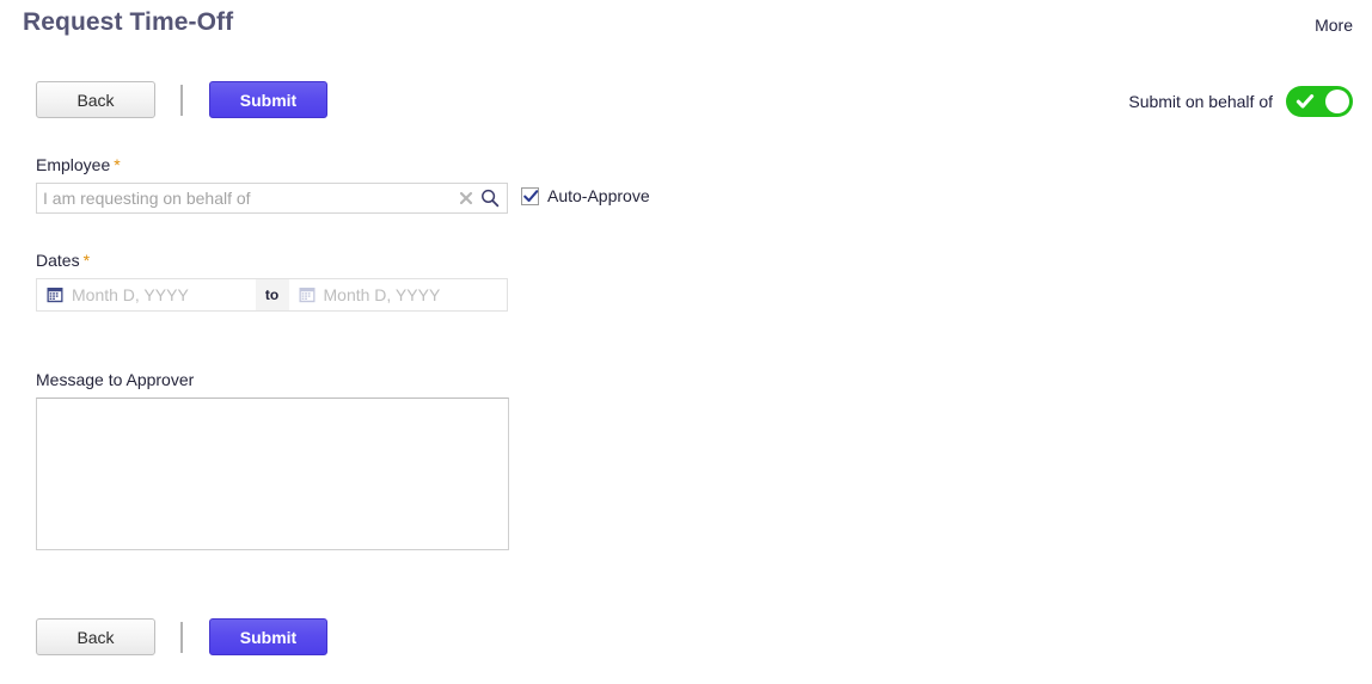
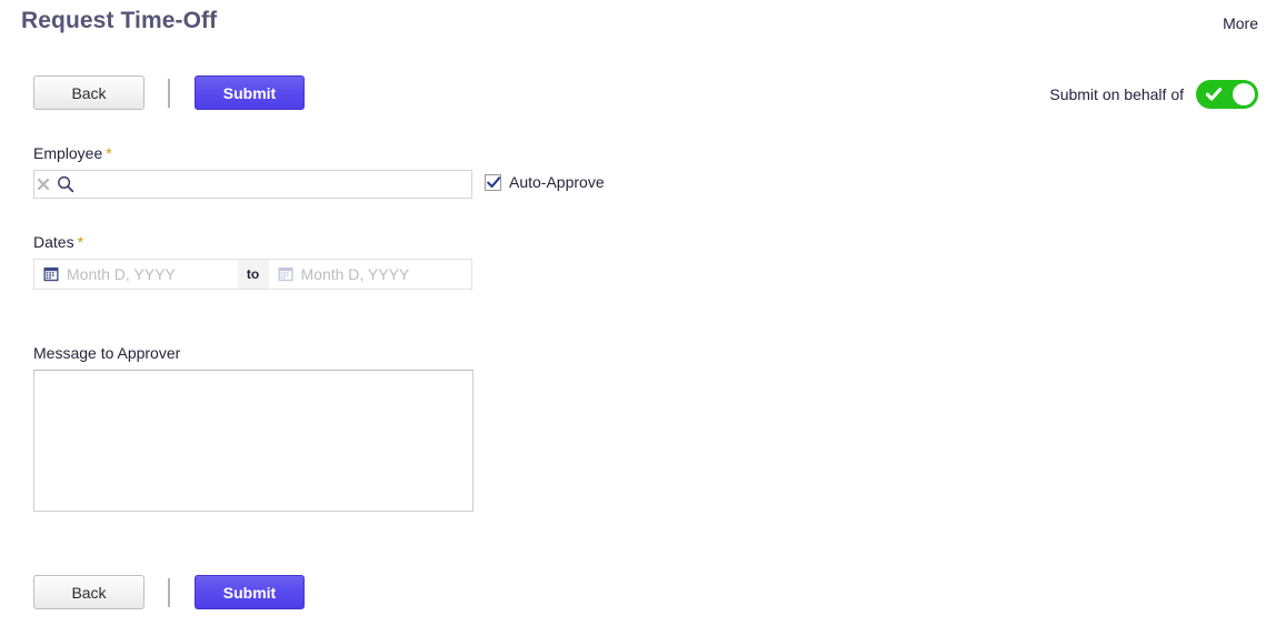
  Request Time-Off
  More
  Back
  Submit
  Submit on behalf of
  Employee *
- I am requesting on behalf of
  Auto-Approve
  Dates *
  Month D, YYYY
  to
  Month D, YYYY
  Message to Approver
  Back
  Submit
